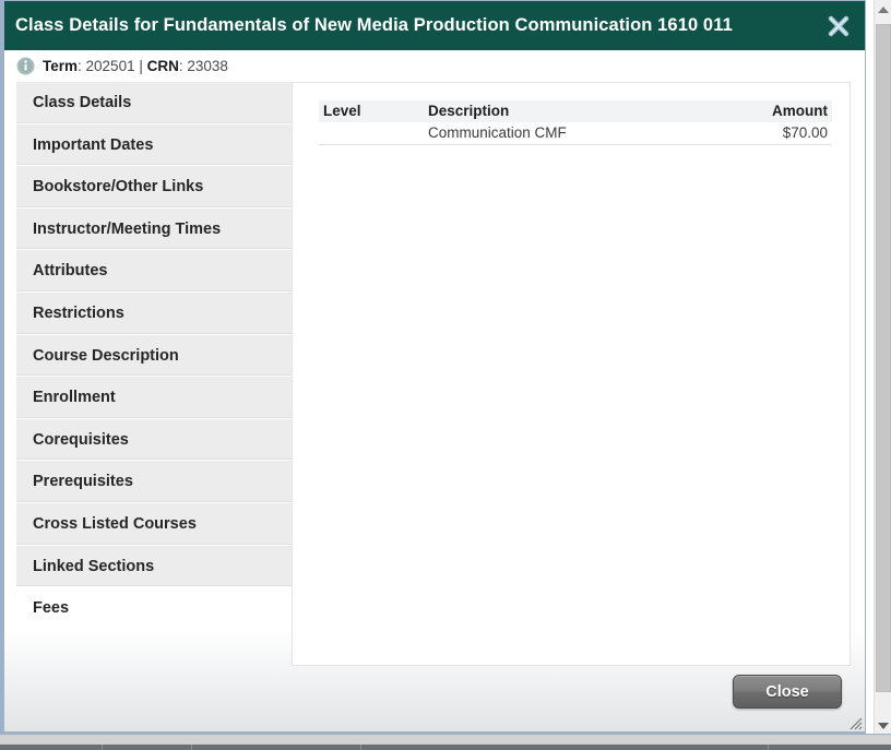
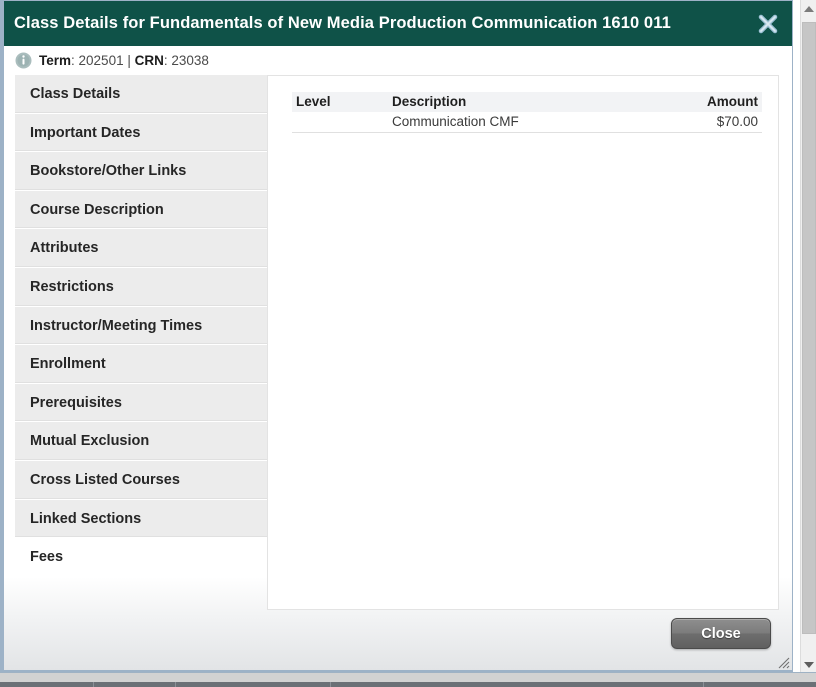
  Class Details for Fundamentals of New Media Production Communication 1610 011
  Term: 202501 | CRN: 23038
  Class Details
  Important Dates
  Bookstore/Other Links
- Instructor/Meeting Times
+ Course Description
  Attributes
  Restrictions
- Course Description
+ Instructor/Meeting Times
  Enrollment
- Corequisites
  Prerequisites
+ Mutual Exclusion
  Cross Listed Courses
  Linked Sections
  Fees
  Level	Description	Amount
  	Communication CMF	$70.00
  Close
